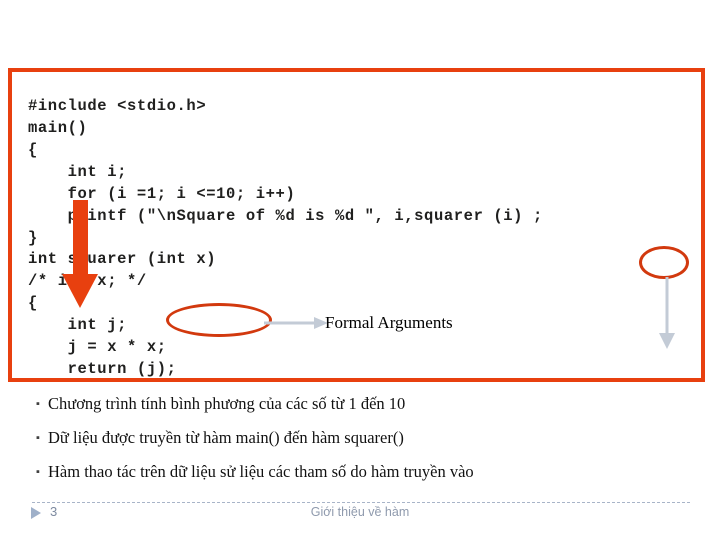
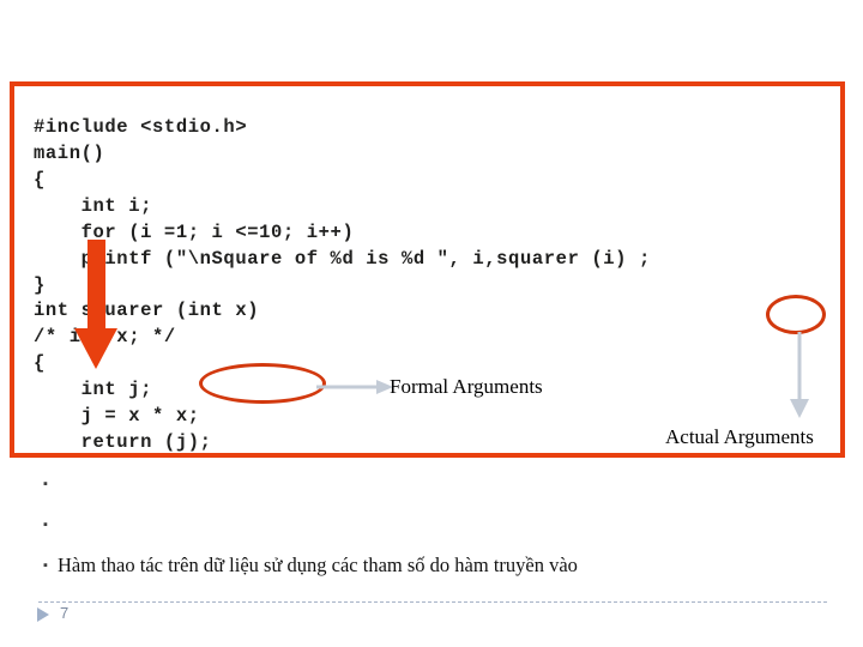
  #include <stdio.h>
  main()
  {
  int i;
  for (i =1; i <=10; i++)
  pintf ("\nSquare of %d is %d ", i,squarer (i) ;
  }
  int suarer (int x)
  /* i x; */
  {
  int j;
  j = x * x;
  return (j);
  Formal Arguments
+ Actual Arguments
  ▪
- Chương trình tính bình phương của các số từ 1 đến 10
  ▪
- Dữ liệu được truyền từ hàm main() đến hàm squarer()
  ▪
- Hàm thao tác trên dữ liệu sử liệu các tham số do hàm truyền vào
+ Hàm thao tác trên dữ liệu sử dụng các tham số do hàm truyền vào
- 3
+ 7
- Giới thiệu về hàm
